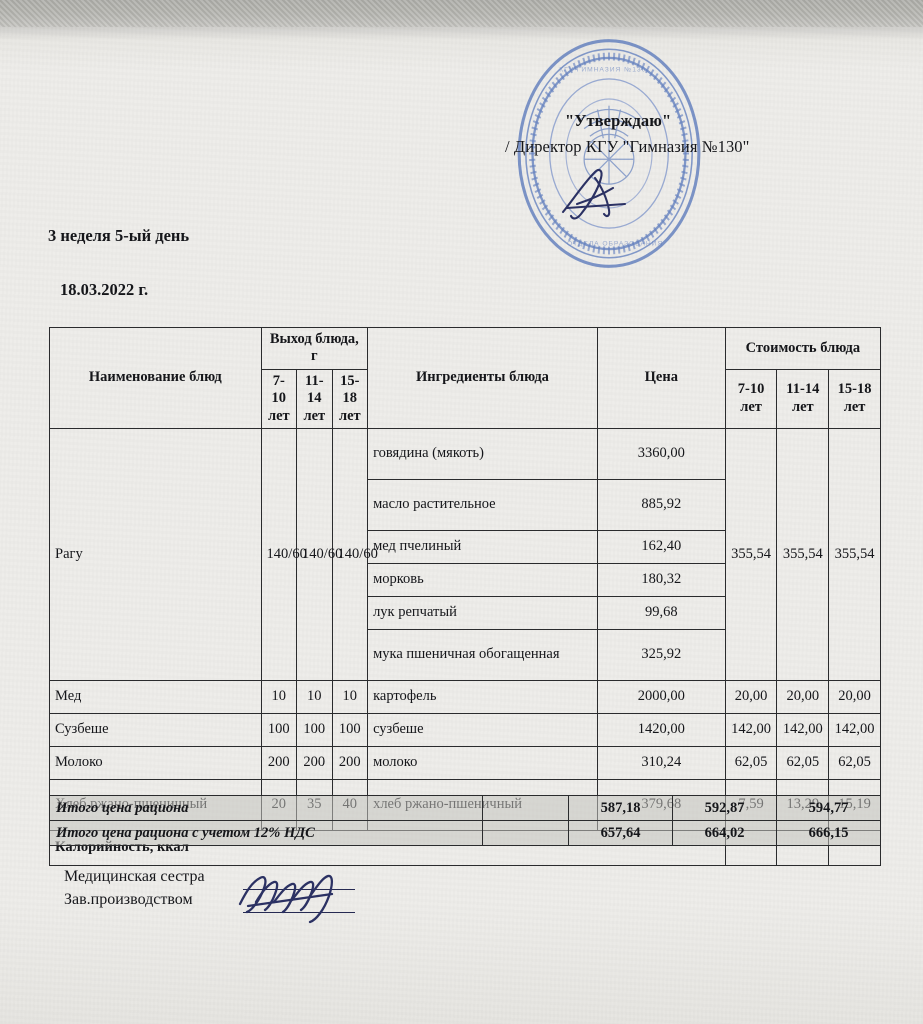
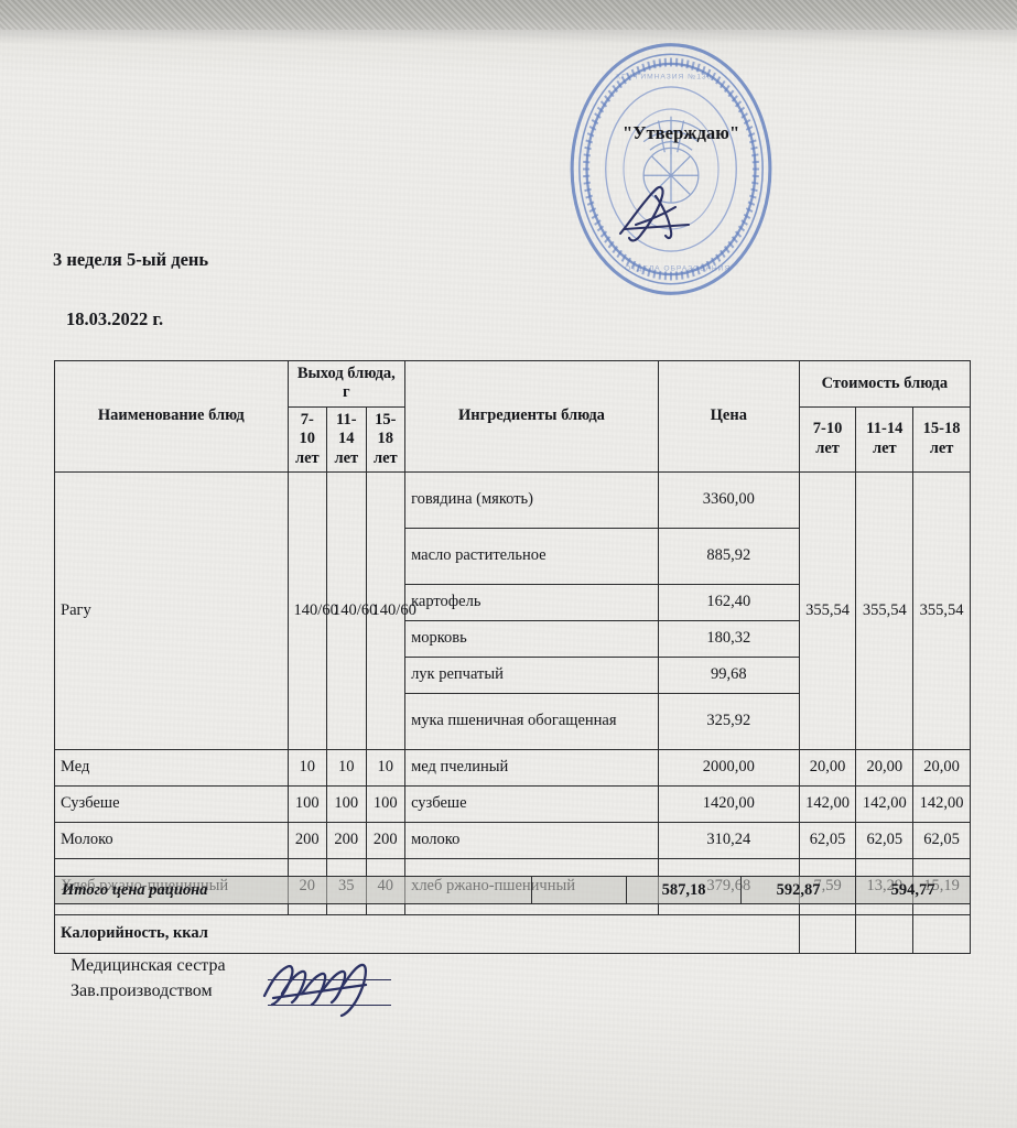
  3 неделя 5-ый день
  18.03.2022 г.
  "Утверждаю"
- / Директор КГУ "Гимназия №130"
  Наименование блюд	Выход блюда, г	Ингредиенты блюда	Цена	Стоимость блюда
  7-10 лет	11-14 лет	15-18 лет	7-10 лет	11-14 лет	15-18 лет
  Рагу	140/6	140/6	140/6	говядина (мякоть)	3360,00	355,54	355,54	355,54
  масло растительное	885,92
- мед пчелиный	162,40
+ картофель	162,40
  морковь	180,32
  лук репчатый	99,68
  мука пшеничная обогащенная	325,92
- Мед	10	10	10	картофель	2000,00	20,00	20,00	20,00
+ Мед	10	10	10	мед пчелиный	2000,00	20,00	20,00	20,00
  Сузбеше	100	100	100	сузбеше	1420,00	142,00	142,00	142,00
  Молоко	200	200	200	молоко	310,24	62,05	62,05	62,05
  Хлеб ржано-пшеничный	20	35	40	хлеб ржано-пшеничный	379,68	7,59	13,29	15,19
  Калорийность, ккал
  Итого цена рациона		587,18	592,87	594,77
- Итого цена рациона с учетом 12% НДС		657,64	664,02	666,15
  Медицинская сестра
  Зав.производством
